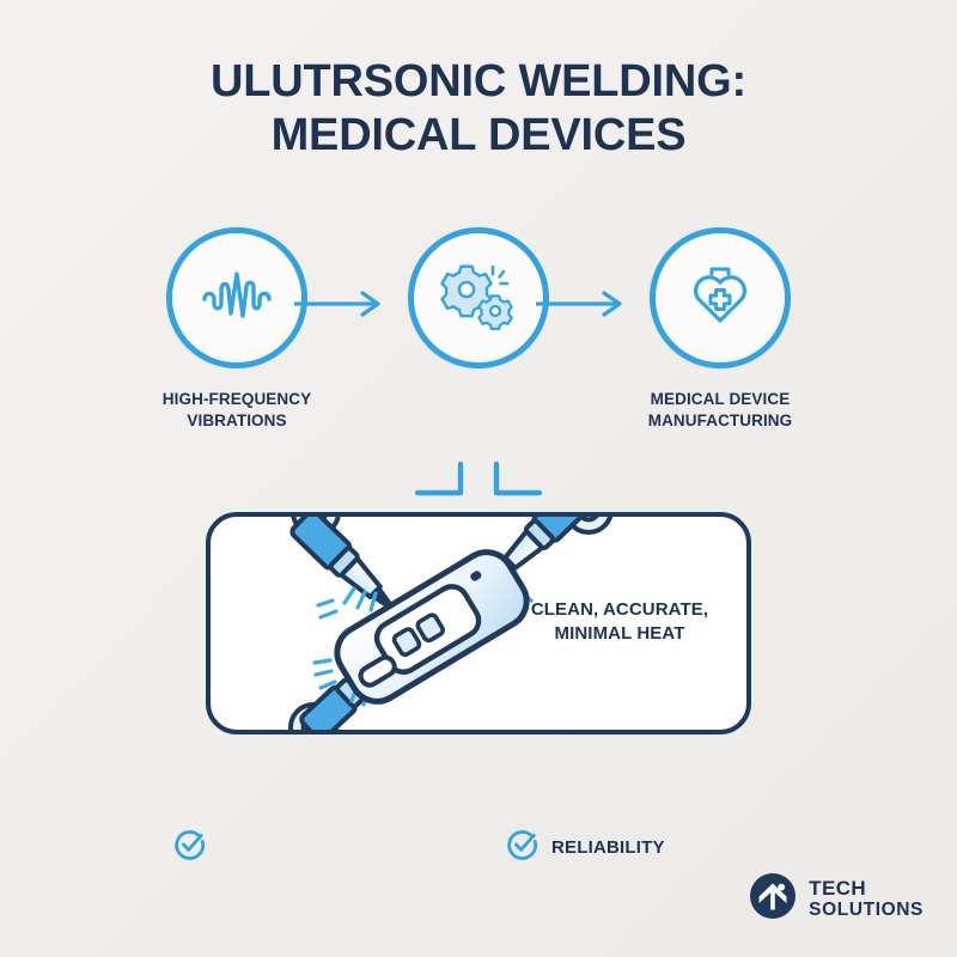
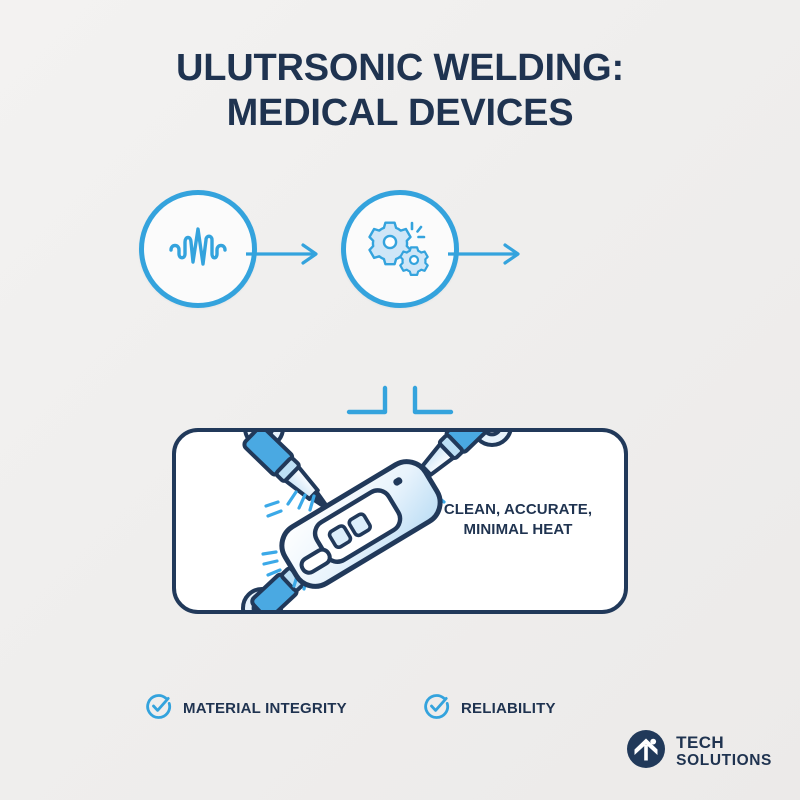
  ULUTRSONIC WELDING:
  MEDICAL DEVICES
- HIGH-FREQUENCY
- VIBRATIONS
- MEDICAL DEVICE
- MANUFACTURING
  CLEAN, ACCURATE,
  MINIMAL HEAT
+ MATERIAL INTEGRITY
  RELIABILITY
  TECH
  SOLUTIONS
